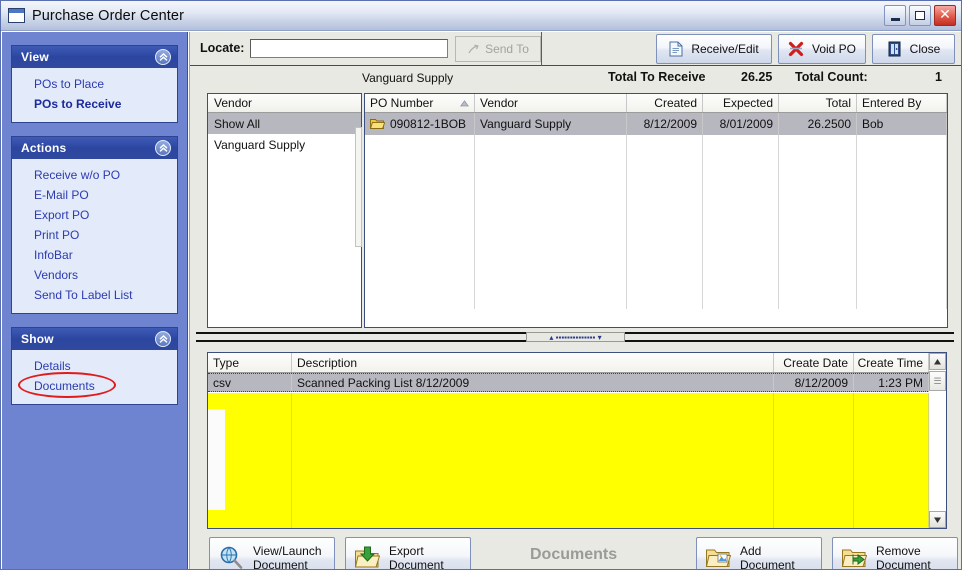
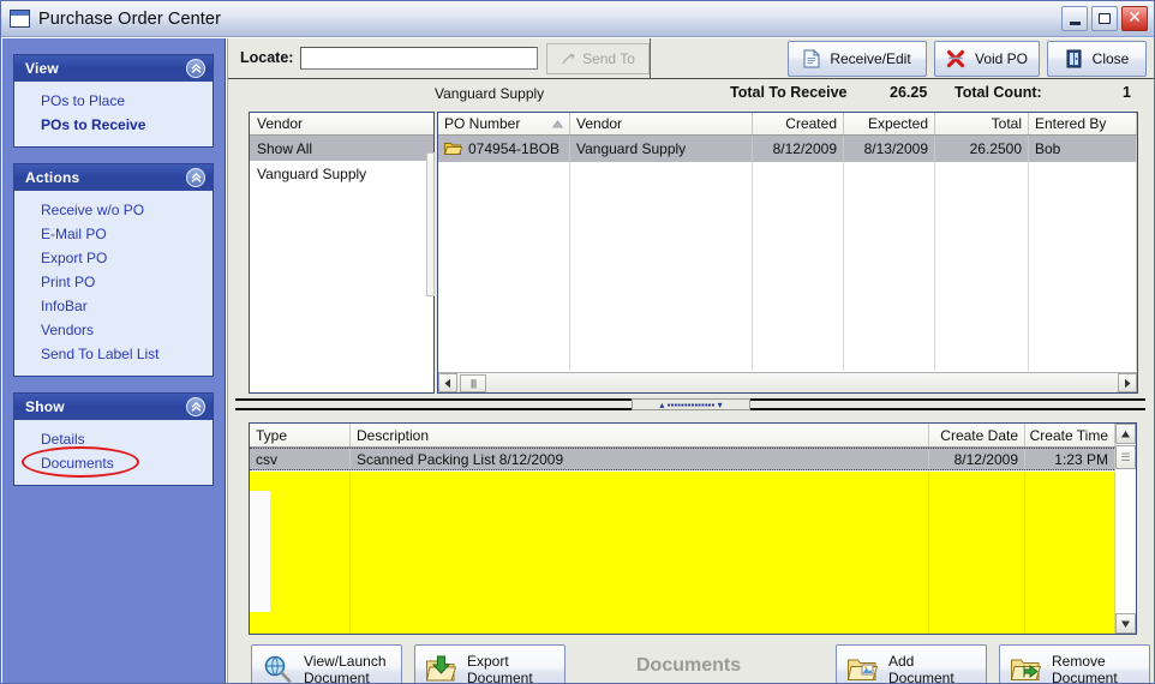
  Purchase Order Center
  ✕
  View
  POs to Place
  POs to Receive
  Actions
  Receive w/o PO
  E-Mail PO
  Export PO
  Print PO
  InfoBar
  Vendors
  Send To Label List
  Show
  Details
  Documents
  Locate:
  Send To
  Receive/Edit
  Void PO
  Close
  Vanguard Supply
  Total To Receive
  26.25
  Total Count:
  1
  Vendor
  Show All
  Vanguard Supply
  PO Number
  Vendor
  Created
  Expected
  Total
  Entered By
- 090812-1BOB
+ 074954-1BOB
  Vanguard Supply
  8/12/2009
- 8/01/2009
+ 8/13/2009
  26.2500
  Bob
+ ||||
  ▴ ▪▪▪▪▪▪▪▪▪▪▪▪▪▪ ▾
  Type
  Description
  Create Date
  Create Time
  csv
  Scanned Packing List 8/12/2009
  8/12/2009
  1:23 PM
  ☰
  View/Launch
  Document
  Export
  Document
  Documents
  Add
  Document
  Remove
  Document
